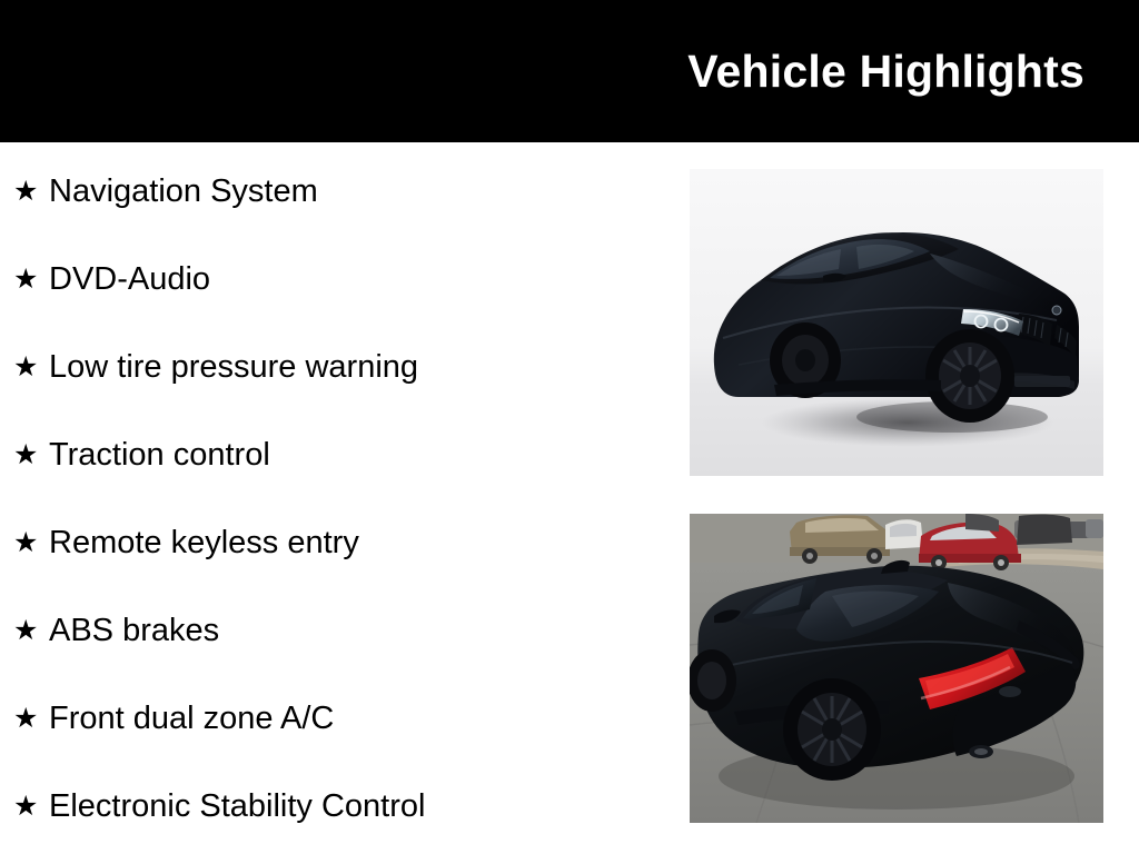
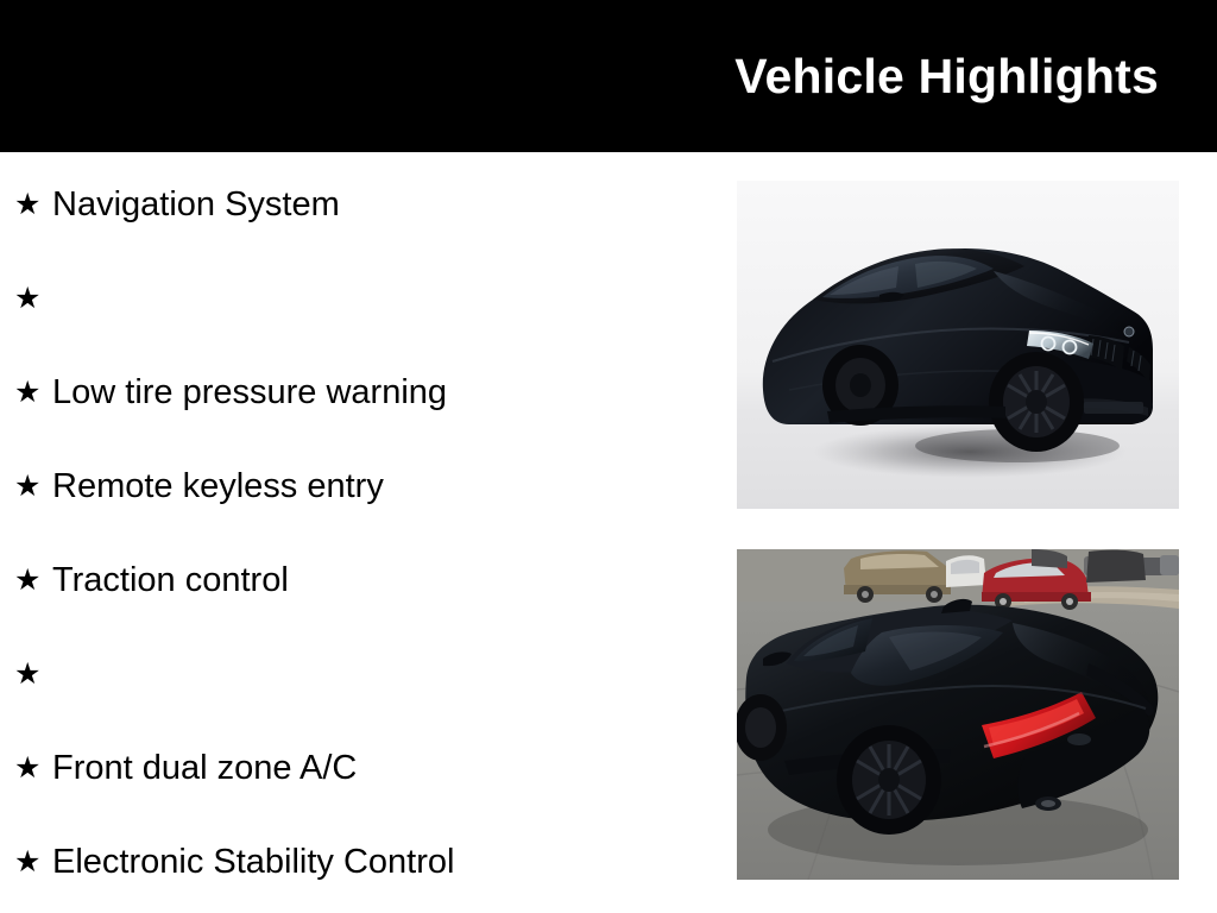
  Vehicle Highlights
  ★
  Navigation System
  ★
- DVD-Audio
  ★
  Low tire pressure warning
  ★
- Traction control
+ Remote keyless entry
  ★
- Remote keyless entry
+ Traction control
  ★
- ABS brakes
  ★
  Front dual zone A/C
  ★
  Electronic Stability Control
